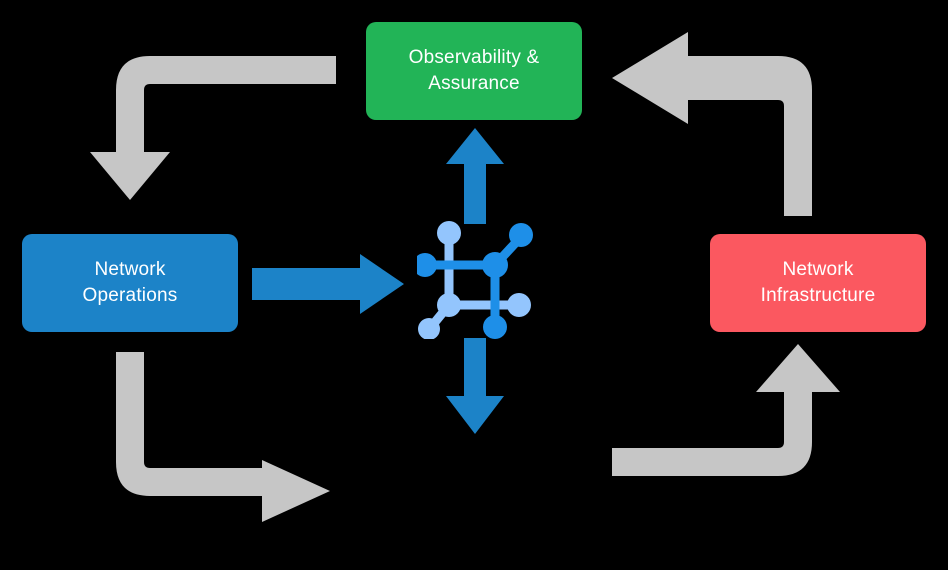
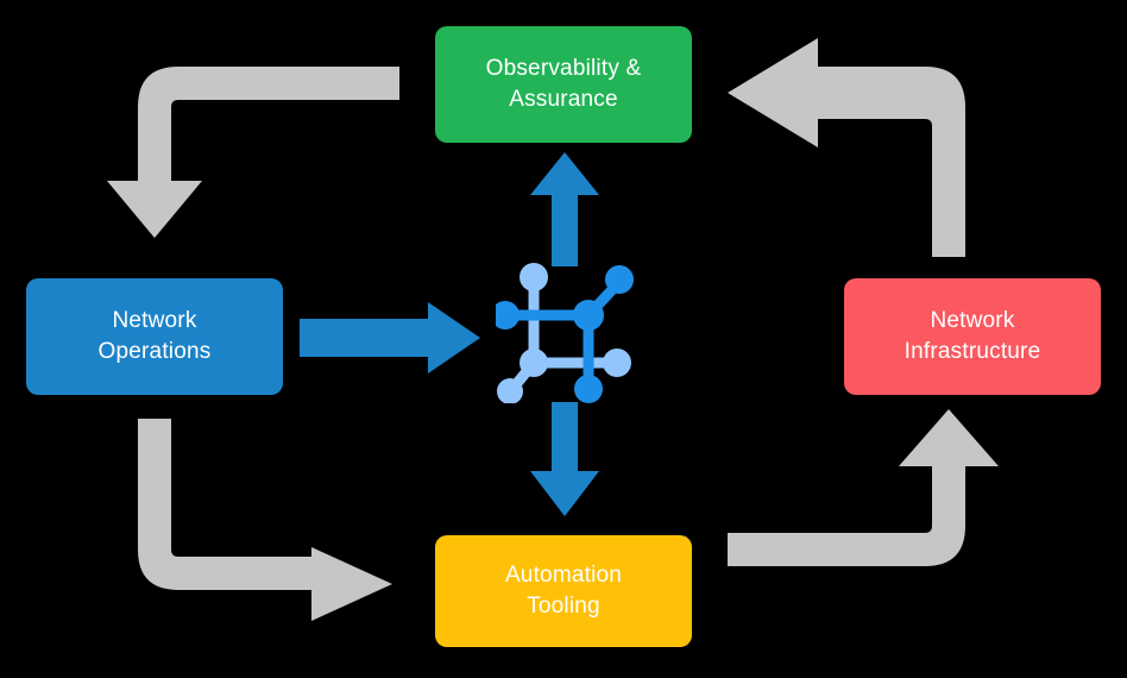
  Observability &
  Assurance
  Network
  Operations
  Network
  Infrastructure
+ Automation
+ Tooling
